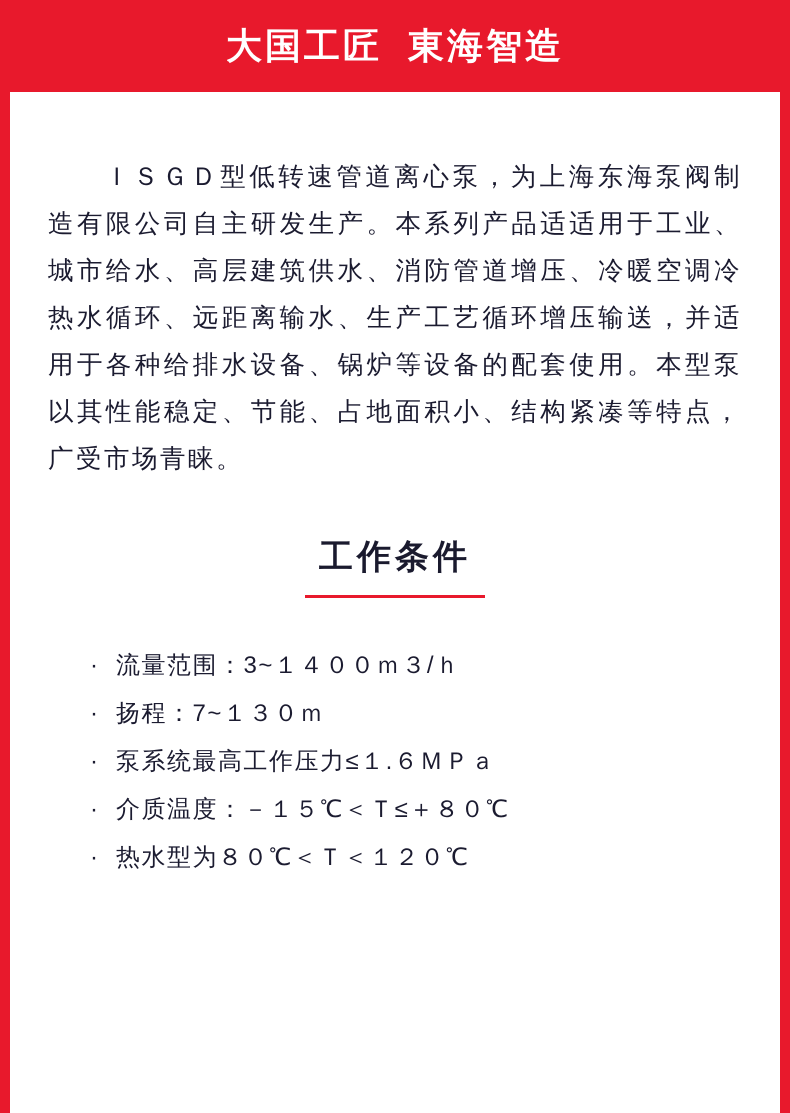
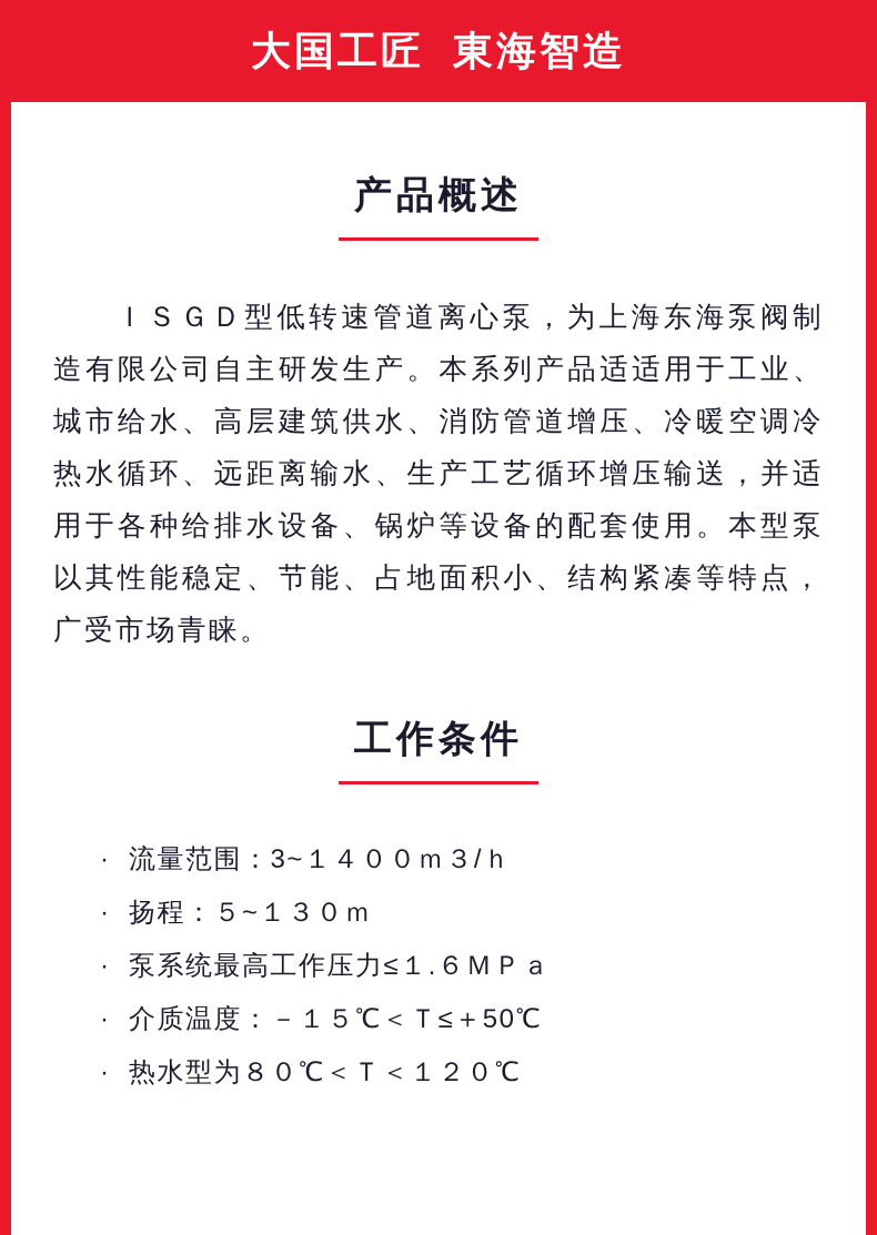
  大国工匠 東海智造
+ 产品概述
  ＩＳＧＤ型低转速管道离心泵，为上海东海泵阀制造有限公司自主研发生产。本系列产品适适用于工业、城市给水、高层建筑供水、消防管道增压、冷暖空调冷热水循环、远距离输水、生产工艺循环增压输送，并适用于各种给排水设备、锅炉等设备的配套使用。本型泵以其性能稳定、节能、占地面积小、结构紧凑等特点，广受市场青睐。
  工作条件
  ·
  流量范围：3~１４００ｍ３/ｈ
  ·
- 扬程：7~１３０ｍ
+ 扬程：５~１３０ｍ
  ·
  泵系统最高工作压力≤１.６ＭＰａ
  ·
- 介质温度：－１５℃＜Ｔ≤＋８０℃
+ 介质温度：－１５℃＜Ｔ≤＋50℃
  ·
  热水型为８０℃＜Ｔ＜１２０℃
